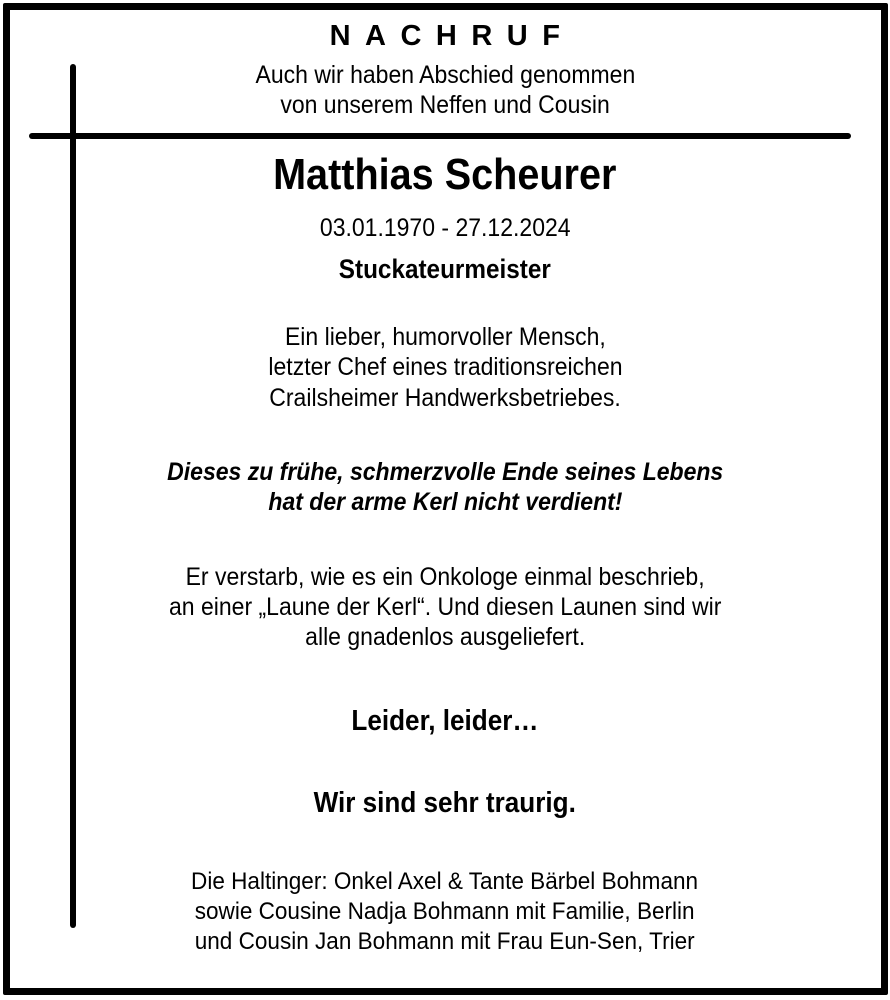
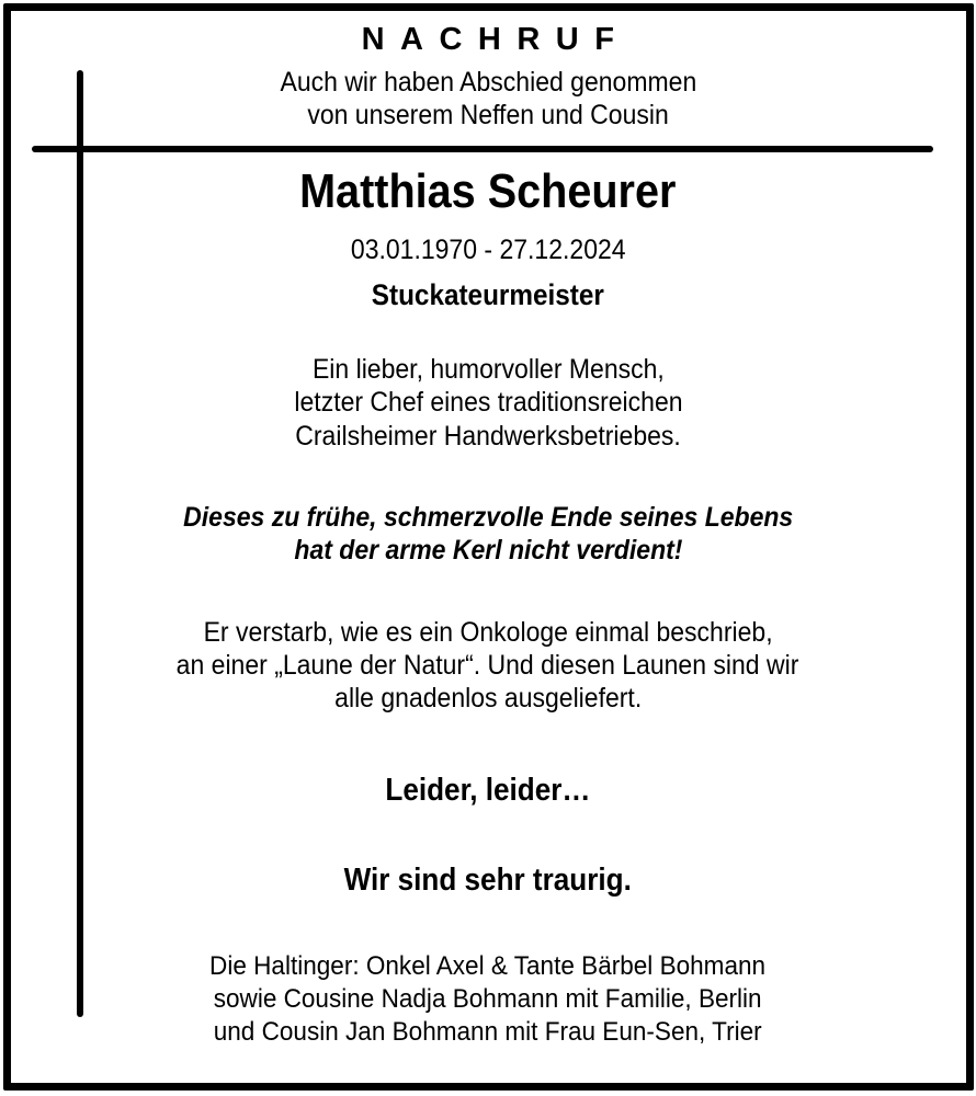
  NACHRUF
  Auch wir haben Abschied genommen
  von unserem Neffen und Cousin
  Matthias Scheurer
  03.01.1970 - 27.12.2024
  Stuckateurmeister
  Ein lieber, humorvoller Mensch,
  letzter Chef eines traditionsreichen
  Crailsheimer Handwerksbetriebes.
  Dieses zu frühe, schmerzvolle Ende seines Lebens
  hat der arme Kerl nicht verdient!
  Er verstarb, wie es ein Onkologe einmal beschrieb,
- an einer „Laune der Kerl“. Und diesen Launen sind wir
+ an einer „Laune der Natur“. Und diesen Launen sind wir
  alle gnadenlos ausgeliefert.
  Leider, leider…
  Wir sind sehr traurig.
  Die Haltinger: Onkel Axel & Tante Bärbel Bohmann
  sowie Cousine Nadja Bohmann mit Familie, Berlin
  und Cousin Jan Bohmann mit Frau Eun-Sen, Trier
